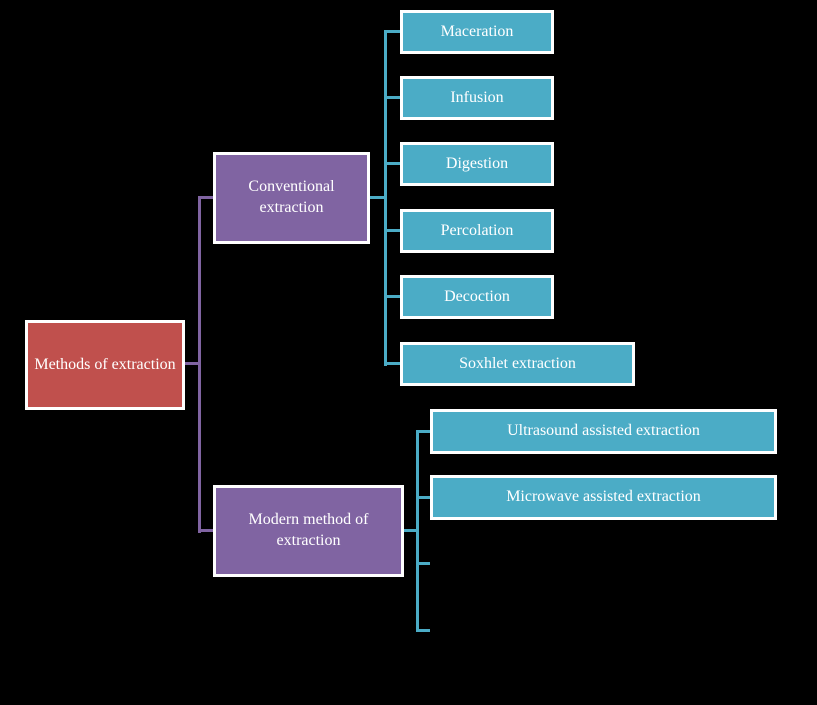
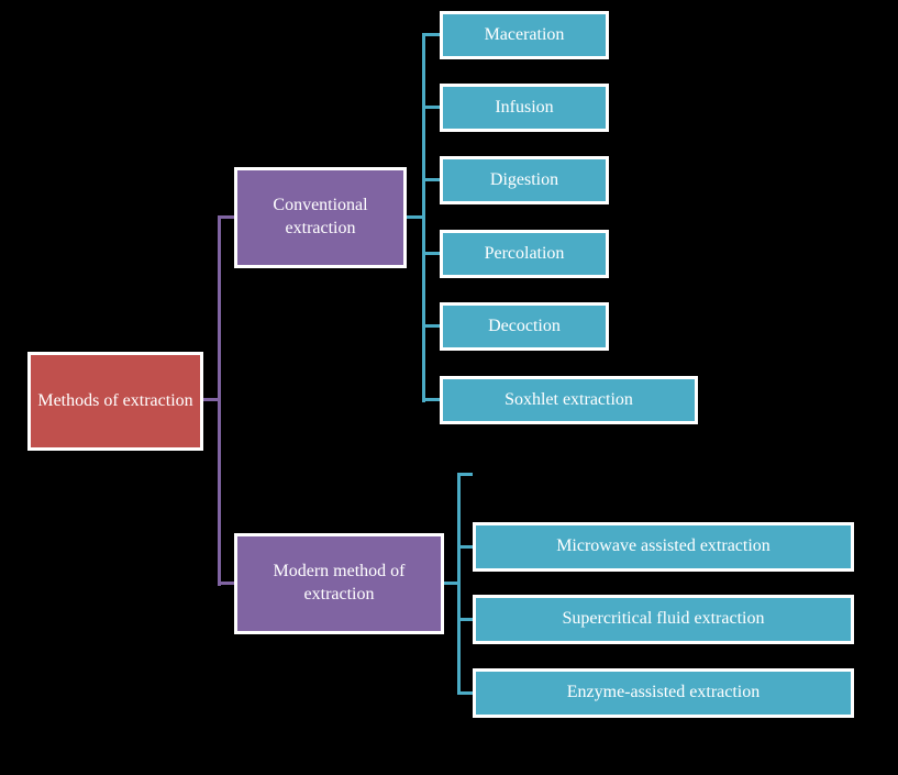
  Methods of extraction
  Conventional extraction
  Modern method of extraction
  Maceration
  Infusion
  Digestion
  Percolation
  Decoction
  Soxhlet extraction
- Ultrasound assisted extraction
  Microwave assisted extraction
+ Supercritical fluid extraction
+ Enzyme-assisted extraction
